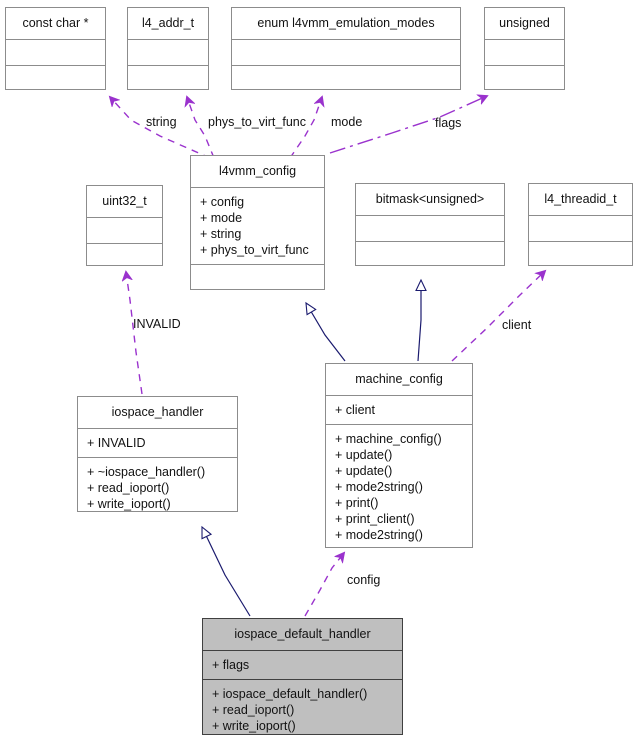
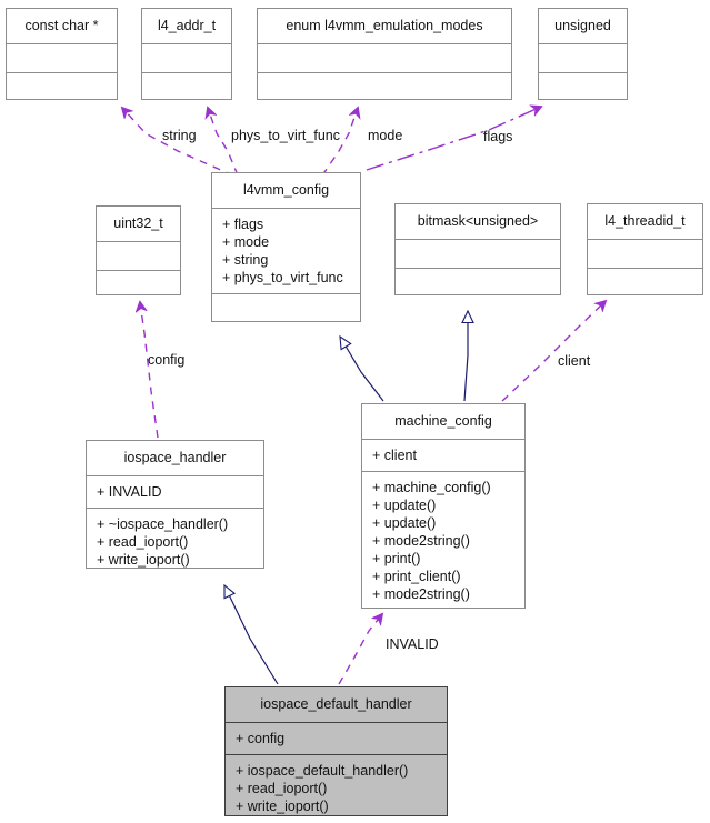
  const char *
  l4_addr_t
  enum l4vmm_emulation_modes
  unsigned
  uint32_t
  l4vmm_config
- + config
+ + flags
  + mode
  + string
  + phys_to_virt_func
  bitmask<unsigned>
  l4_threadid_t
  machine_config
  + client
  + machine_config()
  + update()
  + update()
  + mode2string()
  + print()
  + print_client()
  + mode2string()
  iospace_handler
  + INVALID
  + ~iospace_handler()
  + read_ioport()
  + write_ioport()
  iospace_default_handler
- + flags
+ + config
  + iospace_default_handler()
  + read_ioport()
  + write_ioport()
  string
  phys_to_virt_func
  mode
  flags
- INVALID
+ config
  client
- config
+ INVALID
